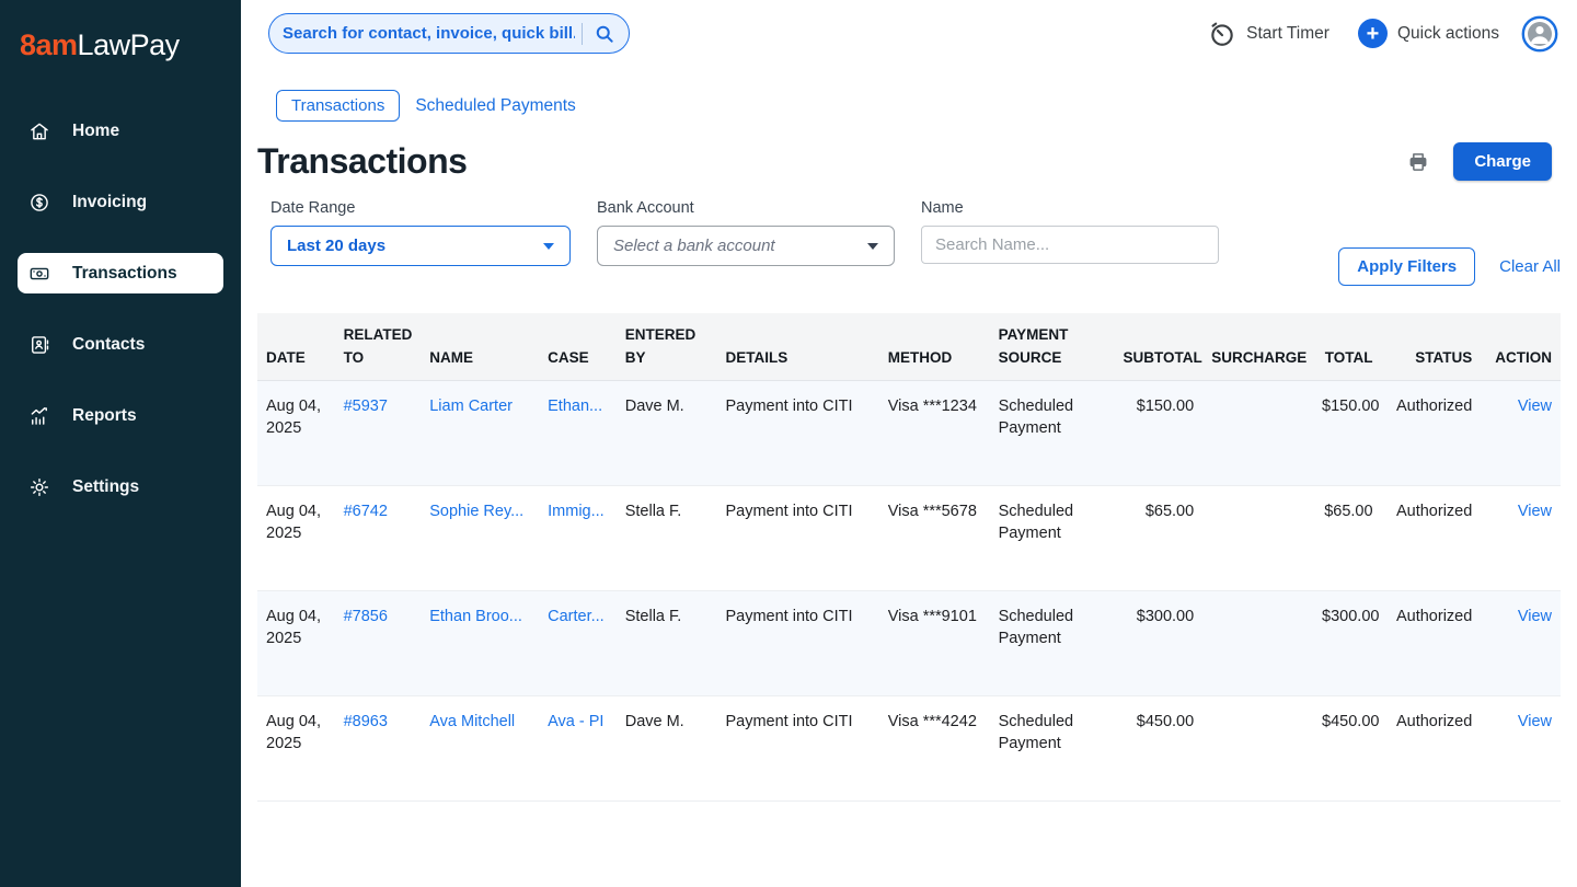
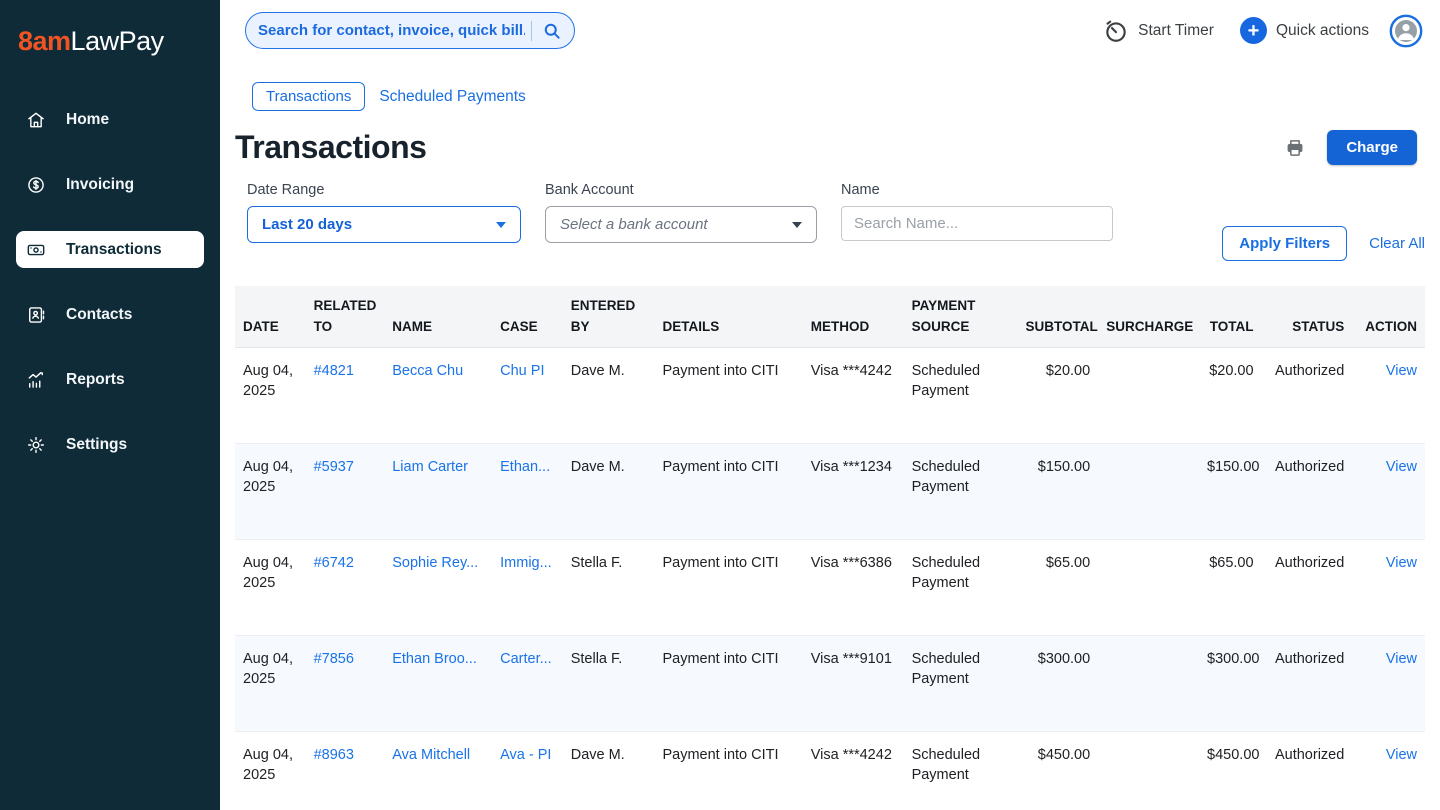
  8amLawPay
  Home
  Invoicing
  Transactions
  Contacts
  Reports
  Settings
  Search for contact, invoice, quick bill
  Start Timer
  +
  Quick actions
  Transactions
  Scheduled Payments
  Transactions
  Charge
  Date Range
  Last 20 days
  Bank Account
  Select a bank account
  Name
  Search Name...
  Apply Filters
  Clear All
  DATE	RELATED TO	NAME	CASE	ENTERED BY	DETAILS	METHOD	PAYMENT SOURCE	SUBTOTAL	SURCHARGE	TOTAL	STATUS	ACTION
+ Aug 04, 2025	#4821	Becca Chu	Chu PI	Dave M.	Payment into CITI	Visa ***4242	Scheduled Payment	$20.00		$20.00	Authorized	View
  Aug 04, 2025	#5937	Liam Carter	Ethan...	Dave M.	Payment into CITI	Visa ***1234	Scheduled Payment	$150.00		$150.00	Authorized	View
- Aug 04, 2025	#6742	Sophie Rey...	Immig...	Stella F.	Payment into CITI	Visa ***5678	Scheduled Payment	$65.00		$65.00	Authorized	View
+ Aug 04, 2025	#6742	Sophie Rey...	Immig...	Stella F.	Payment into CITI	Visa ***6386	Scheduled Payment	$65.00		$65.00	Authorized	View
  Aug 04, 2025	#7856	Ethan Broo...	Carter...	Stella F.	Payment into CITI	Visa ***9101	Scheduled Payment	$300.00		$300.00	Authorized	View
  Aug 04, 2025	#8963	Ava Mitchell	Ava - PI	Dave M.	Payment into CITI	Visa ***4242	Scheduled Payment	$450.00		$450.00	Authorized	View
